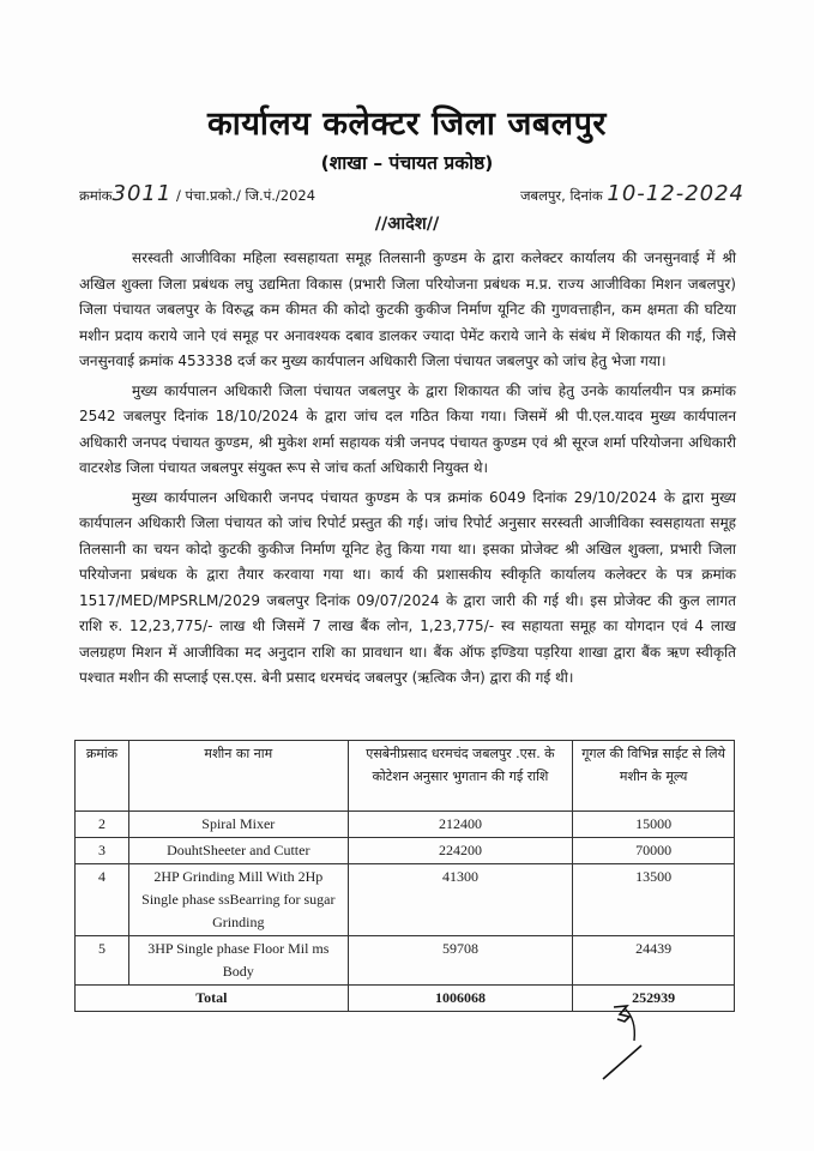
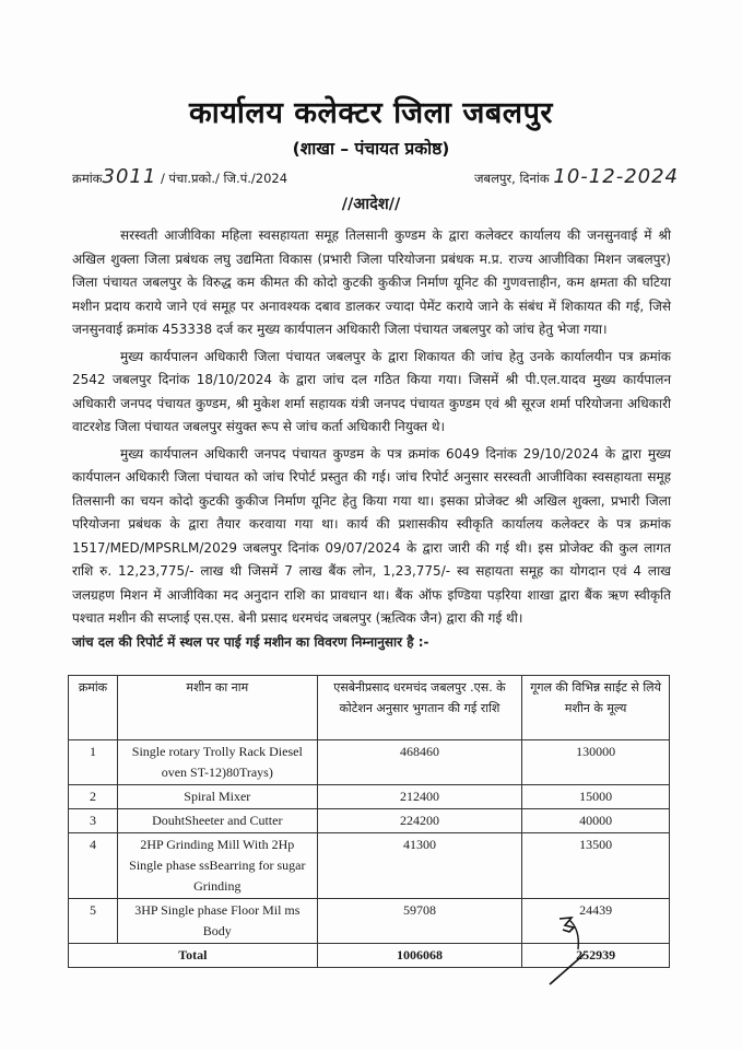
  कार्यालय कलेक्टर जिला जबलपुर
  (शाखा – पंचायत प्रकोष्ठ)
  क्रमांक3011 / पंचा.प्रको./ जि.पं./2024
  जबलपुर, दिनांक 10-12-2024
  //आदेश//
  सरस्वती आजीविका महिला स्वसहायता समूह तिलसानी कुण्डम के द्वारा कलेक्टर कार्यालय की जनसुनवाई में श्री अखिल शुक्ला जिला प्रबंधक लघु उद्यमिता विकास (प्रभारी जिला परियोजना प्रबंधक म.प्र. राज्य आजीविका मिशन जबलपुर) जिला पंचायत जबलपुर के विरुद्ध कम कीमत की कोदो कुटकी कुकीज निर्माण यूनिट की गुणवत्ताहीन, कम क्षमता की घटिया मशीन प्रदाय कराये जाने एवं समूह पर अनावश्यक दबाव डालकर ज्यादा पेमेंट कराये जाने के संबंध में शिकायत की गई, जिसे जनसुनवाई क्रमांक 453338 दर्ज कर मुख्य कार्यपालन अधिकारी जिला पंचायत जबलपुर को जांच हेतु भेजा गया।
  मुख्य कार्यपालन अधिकारी जिला पंचायत जबलपुर के द्वारा शिकायत की जांच हेतु उनके कार्यालयीन पत्र क्रमांक 2542 जबलपुर दिनांक 18/10/2024 के द्वारा जांच दल गठित किया गया। जिसमें श्री पी.एल.यादव मुख्य कार्यपालन अधिकारी जनपद पंचायत कुण्डम, श्री मुकेश शर्मा सहायक यंत्री जनपद पंचायत कुण्डम एवं श्री सूरज शर्मा परियोजना अधिकारी वाटरशेड जिला पंचायत जबलपुर संयुक्त रूप से जांच कर्ता अधिकारी नियुक्त थे।
  मुख्य कार्यपालन अधिकारी जनपद पंचायत कुण्डम के पत्र क्रमांक 6049 दिनांक 29/10/2024 के द्वारा मुख्य कार्यपालन अधिकारी जिला पंचायत को जांच रिपोर्ट प्रस्तुत की गई। जांच रिपोर्ट अनुसार सरस्वती आजीविका स्वसहायता समूह तिलसानी का चयन कोदो कुटकी कुकीज निर्माण यूनिट हेतु किया गया था। इसका प्रोजेक्ट श्री अखिल शुक्ला, प्रभारी जिला परियोजना प्रबंधक के द्वारा तैयार करवाया गया था। कार्य की प्रशासकीय स्वीकृति कार्यालय कलेक्टर के पत्र क्रमांक 1517/MED/MPSRLM/2029 जबलपुर दिनांक 09/07/2024 के द्वारा जारी की गई थी। इस प्रोजेक्ट की कुल लागत राशि रु. 12,23,775/- लाख थी जिसमें 7 लाख बैंक लोन, 1,23,775/- स्व सहायता समूह का योगदान एवं 4 लाख जलग्रहण मिशन में आजीविका मद अनुदान राशि का प्रावधान था। बैंक ऑफ इण्डिया पड़रिया शाखा द्वारा बैंक ऋण स्वीकृति पश्चात मशीन की सप्लाई एस.एस. बेनी प्रसाद धरमचंद जबलपुर (ऋत्विक जैन) द्वारा की गई थी।
+ जांच दल की रिपोर्ट में स्थल पर पाई गई मशीन का विवरण निम्नानुसार है :-
  क्रमांक	मशीन का नाम	एसबेनीप्रसाद धरमचंद जबलपुर .एस. के कोटेशन अनुसार भुगतान की गई राशि	गूगल की विभिन्न साईट से लिये मशीन के मूल्य
+ 1	Single rotary Trolly Rack Diesel oven ST-12)80Trays)	468460	130000
  2	Spiral Mixer	212400	15000
- 3	DouhtSheeter and Cutter	224200	70000
+ 3	DouhtSheeter and Cutter	224200	40000
  4	2HP Grinding Mill With 2Hp Single phase ssBearring for sugar Grinding	41300	13500
  5	3HP Single phase Floor Mil ms Body	59708	24439
  Total	1006068	252939
